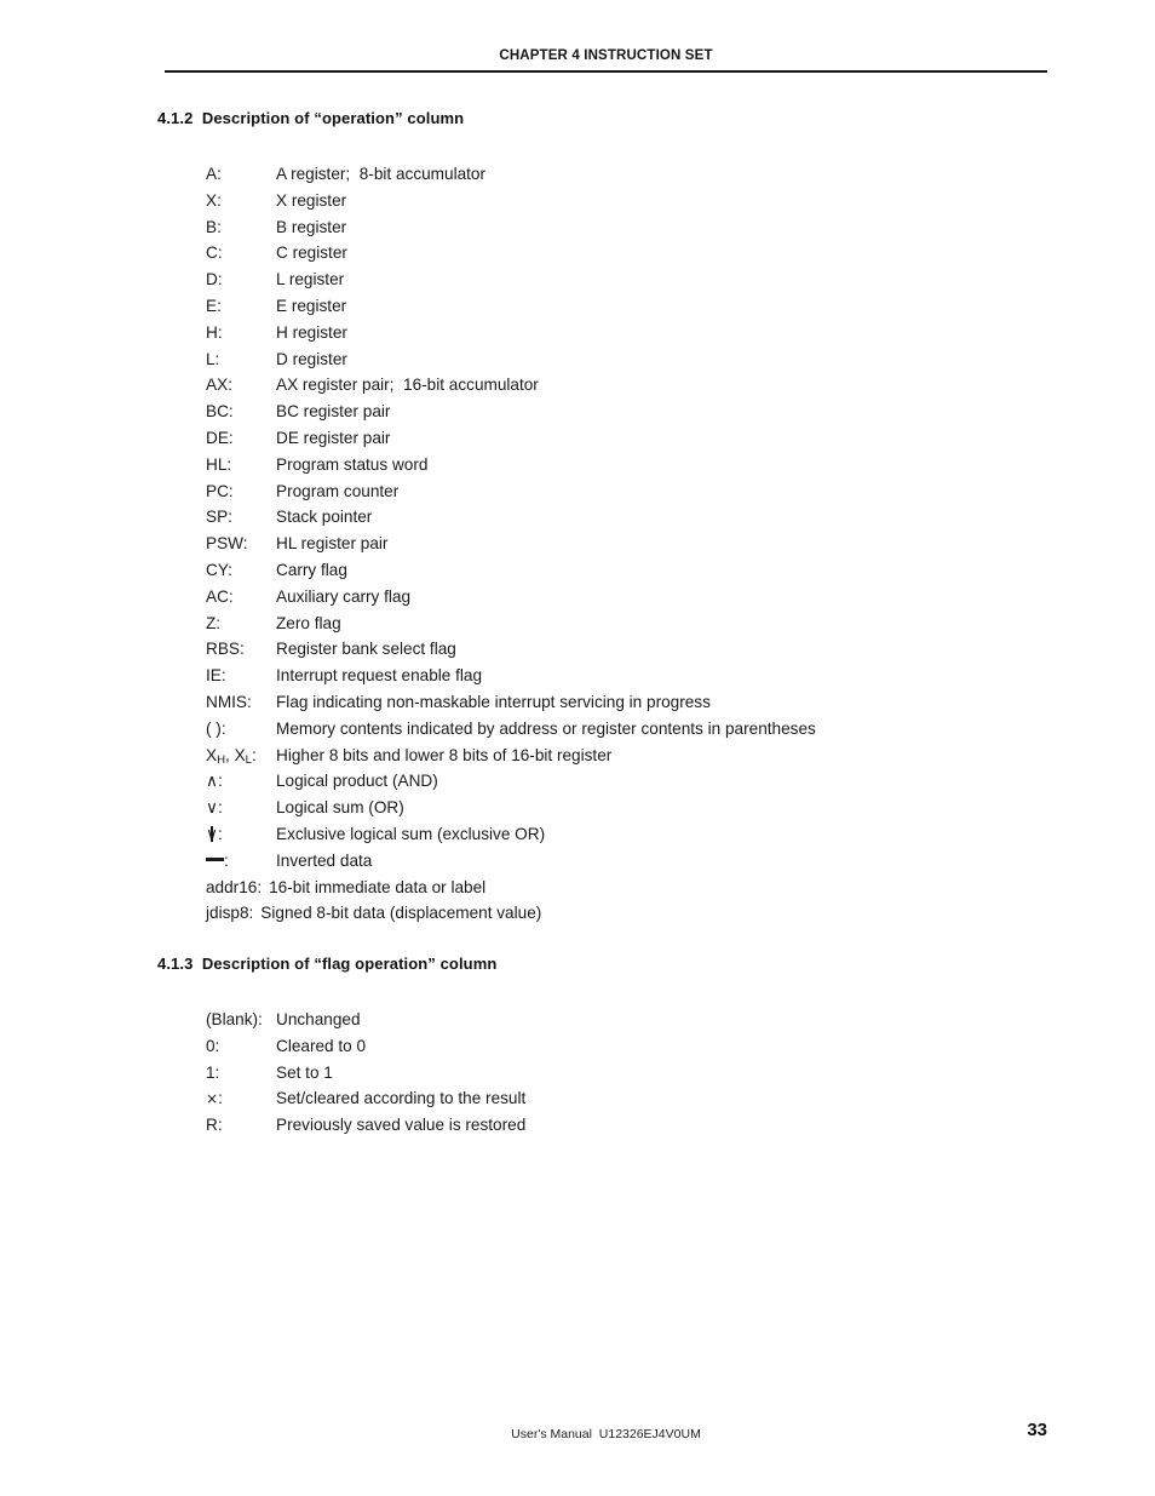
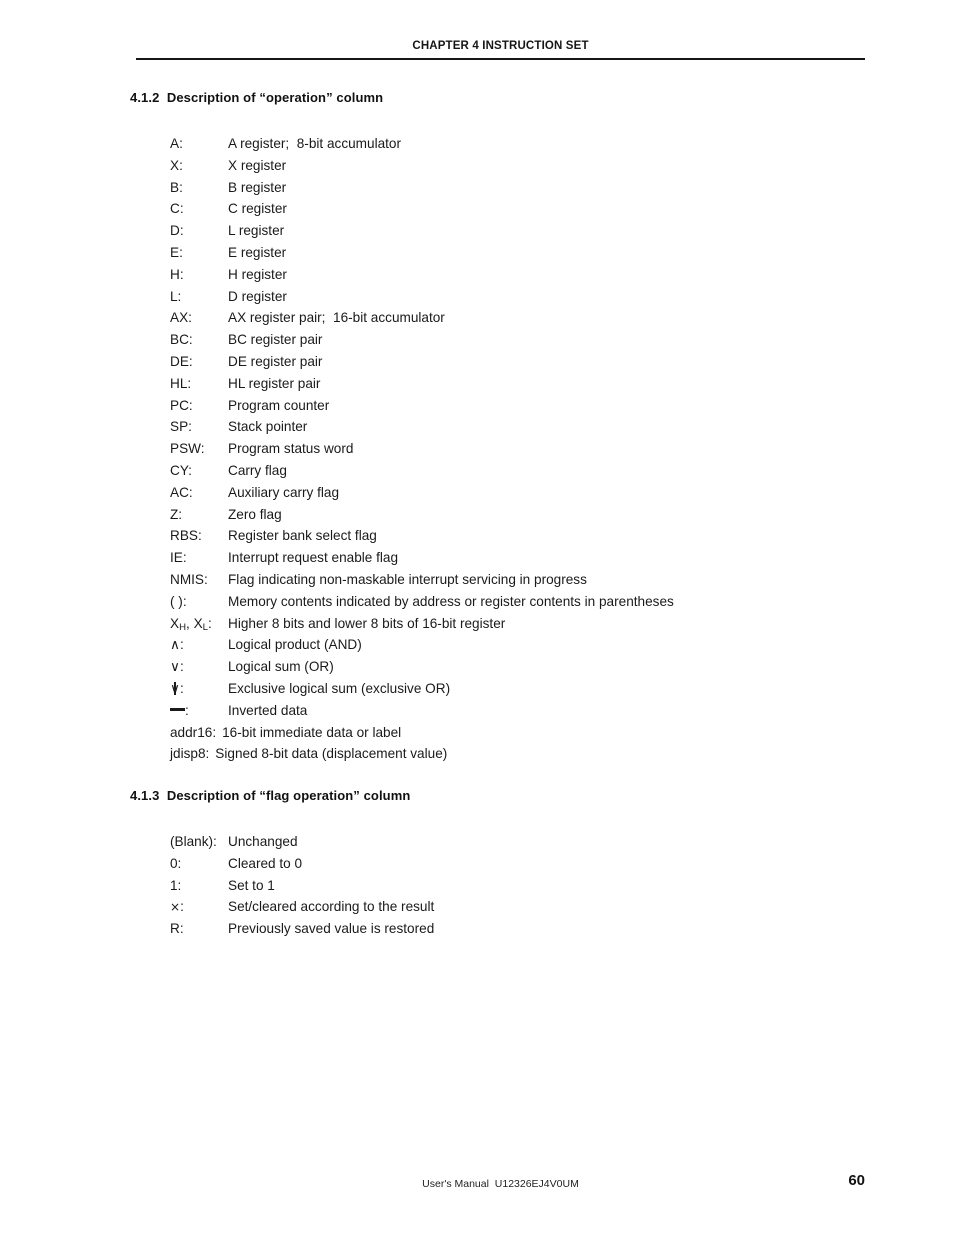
  CHAPTER 4 INSTRUCTION SET
  4.1.2 Description of “operation” column
  A: A register; 8-bit accumulator
  X: X register
  B: B register
  C: C register
  D: L register
  E: E register
  H: H register
  L: D register
  AX: AX register pair; 16-bit accumulator
  BC: BC register pair
  DE: DE register pair
- HL: Program status word
+ HL: HL register pair
  PC: Program counter
  SP: Stack pointer
- PSW: HL register pair
+ PSW: Program status word
  CY: Carry flag
  AC: Auxiliary carry flag
  Z: Zero flag
  RBS: Register bank select flag
  IE: Interrupt request enable flag
  NMIS: Flag indicating non-maskable interrupt servicing in progress
  ( ): Memory contents indicated by address or register contents in parentheses
  XH, XL: Higher 8 bits and lower 8 bits of 16-bit register
  ∧: Logical product (AND)
  ∨: Logical sum (OR)
  ∨: Exclusive logical sum (exclusive OR)
  : Inverted data
  addr16: 16-bit immediate data or label
  jdisp8: Signed 8-bit data (displacement value)
  4.1.3 Description of “flag operation” column
  (Blank): Unchanged
  0: Cleared to 0
  1: Set to 1
  ×: Set/cleared according to the result
  R: Previously saved value is restored
  User's Manual U12326EJ4V0UM
- 33
+ 60
